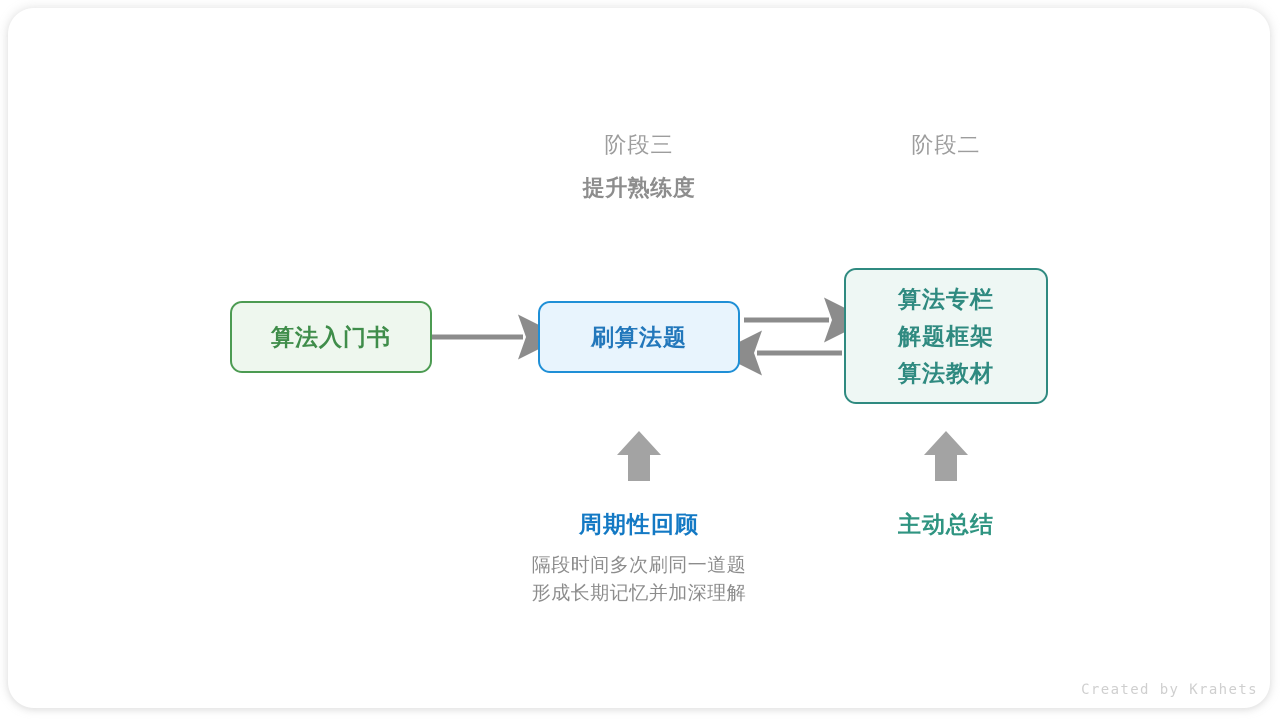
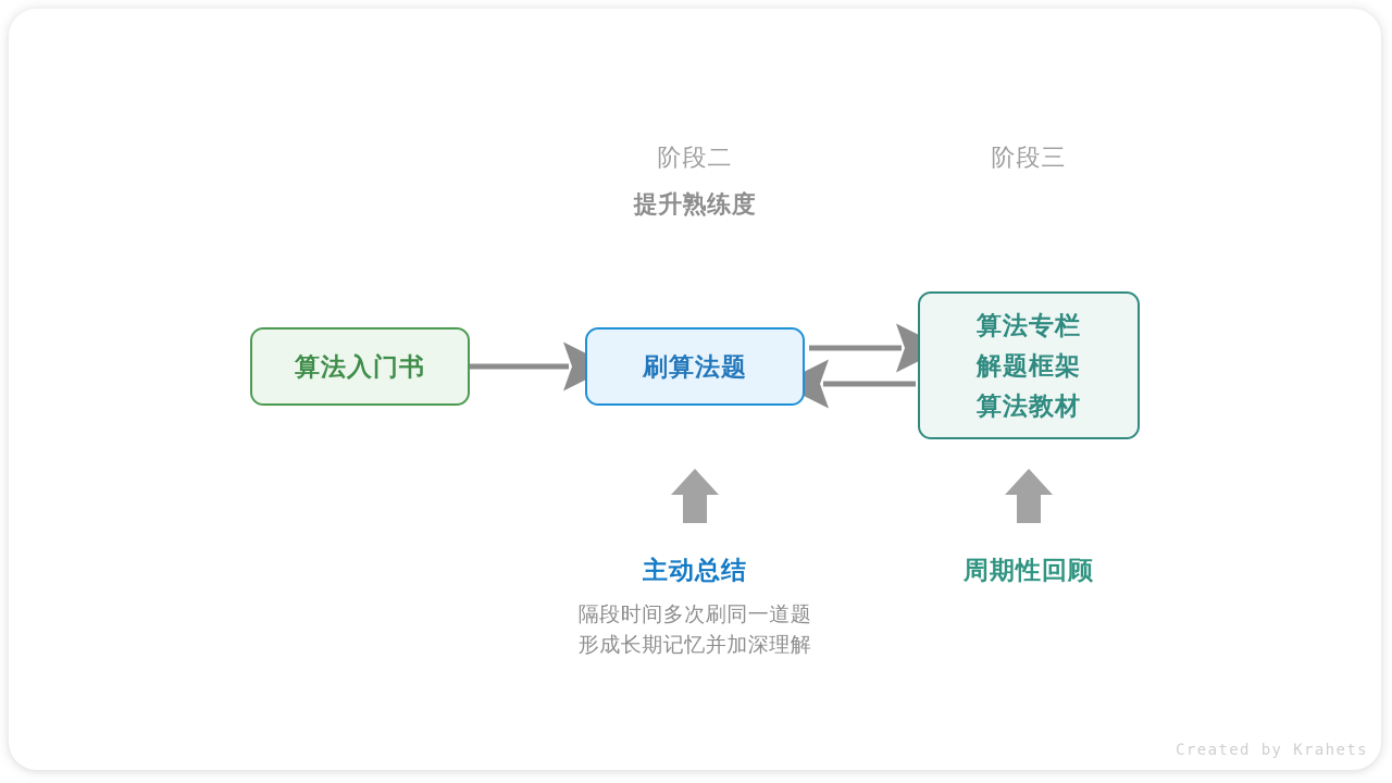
- 阶段三
+ 阶段二
  提升熟练度
- 阶段二
+ 阶段三
  算法入门书
  刷算法题
  算法专栏
  解题框架
  算法教材
- 周期性回顾
+ 主动总结
  隔段时间多次刷同一道题
  形成长期记忆并加深理解
- 主动总结
+ 周期性回顾
  Created by Krahets
